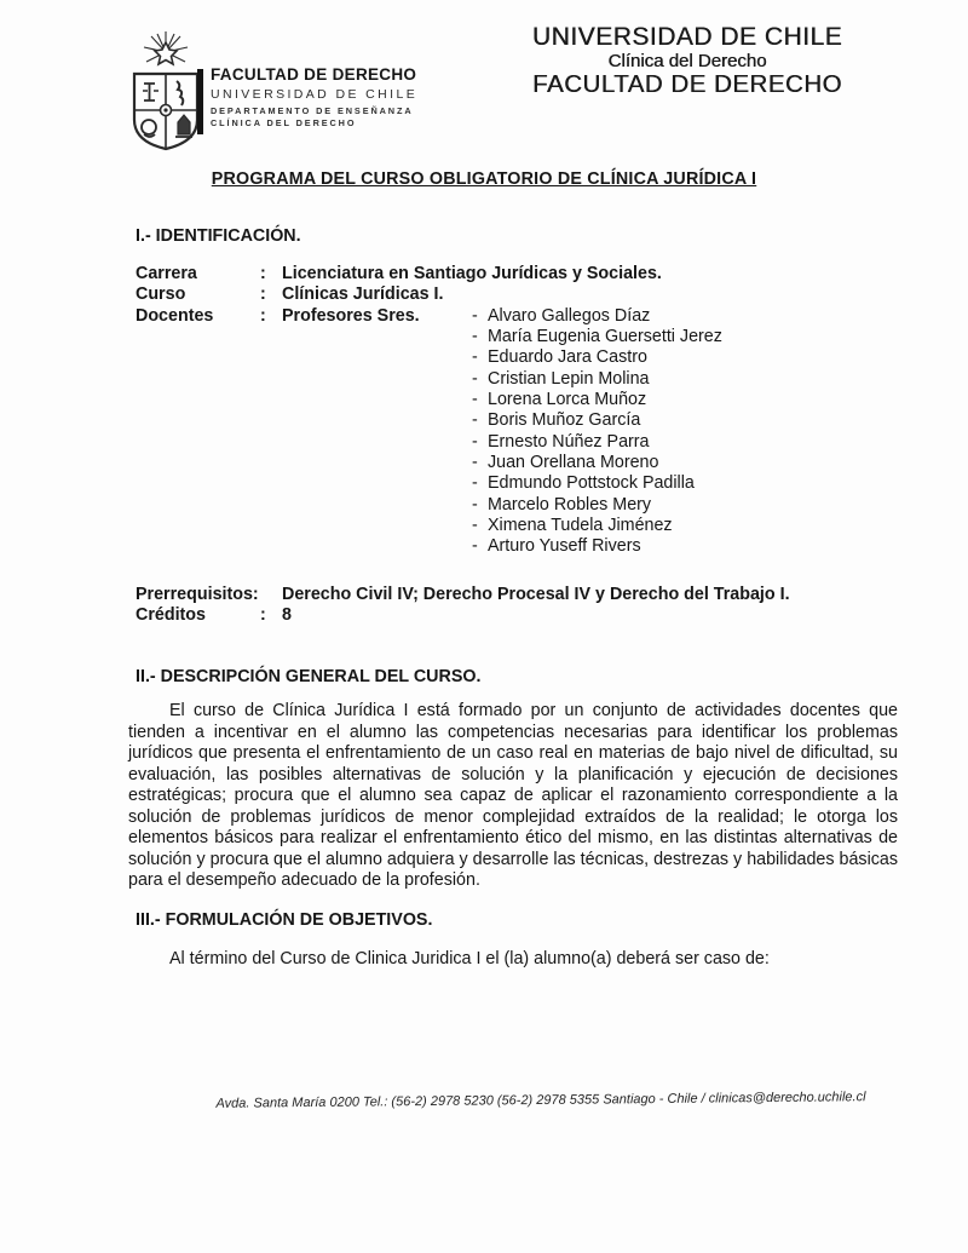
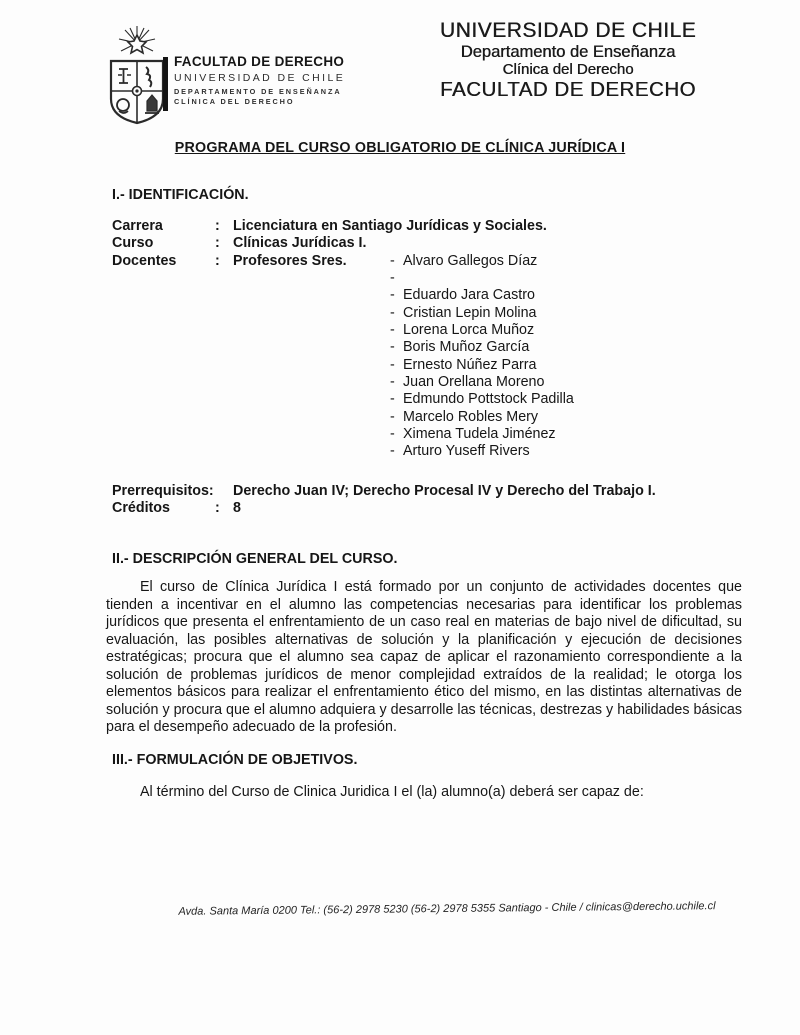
  FACULTAD DE DERECHO
  UNIVERSIDAD DE CHILE
  DEPARTAMENTO DE ENSEÑANZA
  CLÍNICA DEL DERECHO
  UNIVERSIDAD DE CHILE
+ Departamento de Enseñanza
  Clínica del Derecho
  FACULTAD DE DERECHO
  PROGRAMA DEL CURSO OBLIGATORIO DE CLÍNICA JURÍDICA I
  I.- IDENTIFICACIÓN.
  Carrera
  :
  Licenciatura en Santiago Jurídicas y Sociales.
  Curso
  :
  Clínicas Jurídicas I.
  Docentes
  :
  Profesores Sres.
  -
  Alvaro Gallegos Díaz
  -
- María Eugenia Guersetti Jerez
  -
  Eduardo Jara Castro
  -
  Cristian Lepin Molina
  -
  Lorena Lorca Muñoz
  -
  Boris Muñoz García
  -
  Ernesto Núñez Parra
  -
  Juan Orellana Moreno
  -
  Edmundo Pottstock Padilla
  -
  Marcelo Robles Mery
  -
  Ximena Tudela Jiménez
  -
  Arturo Yuseff Rivers
  Prerrequisitos:
- Derecho Civil IV; Derecho Procesal IV y Derecho del Trabajo I.
+ Derecho Juan IV; Derecho Procesal IV y Derecho del Trabajo I.
  Créditos
  :
  8
  II.- DESCRIPCIÓN GENERAL DEL CURSO.
  El curso de Clínica Jurídica I está formado por un conjunto de actividades docentes que tienden a incentivar en el alumno las competencias necesarias para identificar los problemas jurídicos que presenta el enfrentamiento de un caso real en materias de bajo nivel de dificultad, su evaluación, las posibles alternativas de solución y la planificación y ejecución de decisiones estratégicas; procura que el alumno sea capaz de aplicar el razonamiento correspondiente a la solución de problemas jurídicos de menor complejidad extraídos de la realidad; le otorga los elementos básicos para realizar el enfrentamiento ético del mismo, en las distintas alternativas de solución y procura que el alumno adquiera y desarrolle las técnicas, destrezas y habilidades básicas para el desempeño adecuado de la profesión.
  III.- FORMULACIÓN DE OBJETIVOS.
- Al término del Curso de Clinica Juridica I el (la) alumno(a) deberá ser caso de:
+ Al término del Curso de Clinica Juridica I el (la) alumno(a) deberá ser capaz de:
  Avda. Santa María 0200 Tel.: (56-2) 2978 5230 (56-2) 2978 5355 Santiago - Chile / clinicas@derecho.uchile.cl
